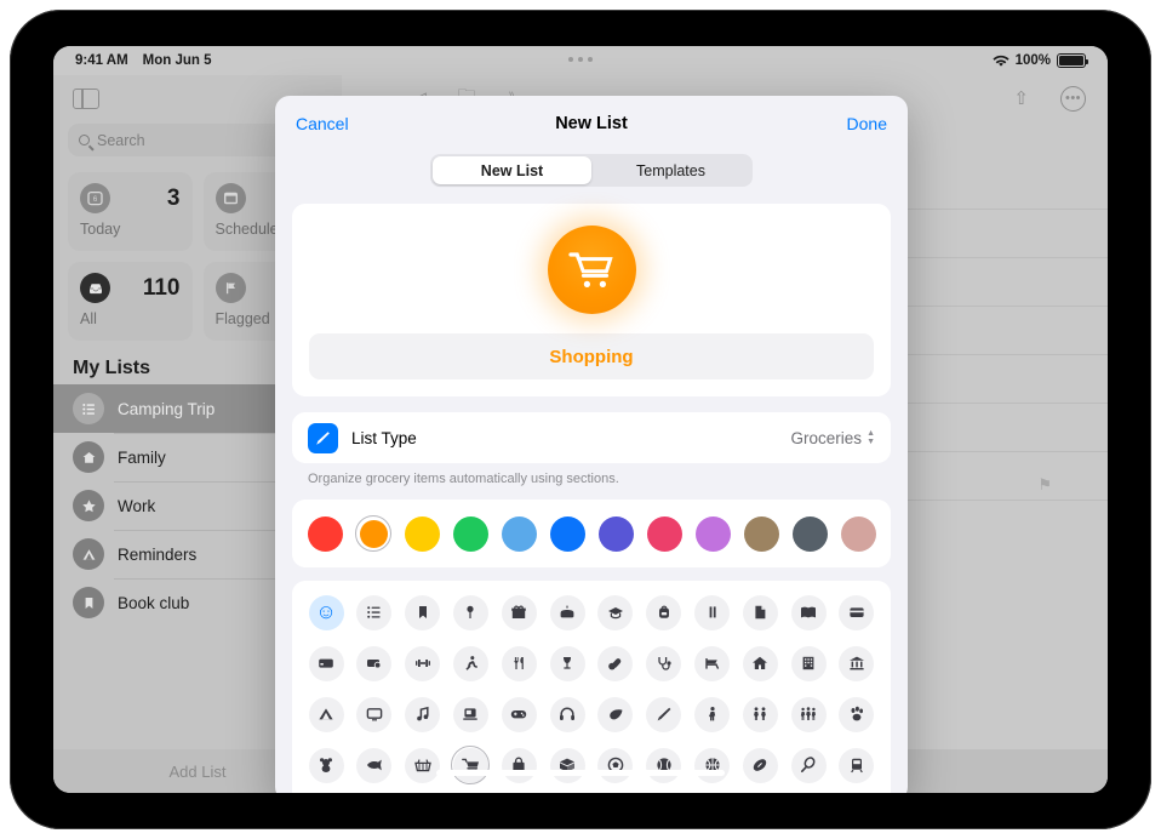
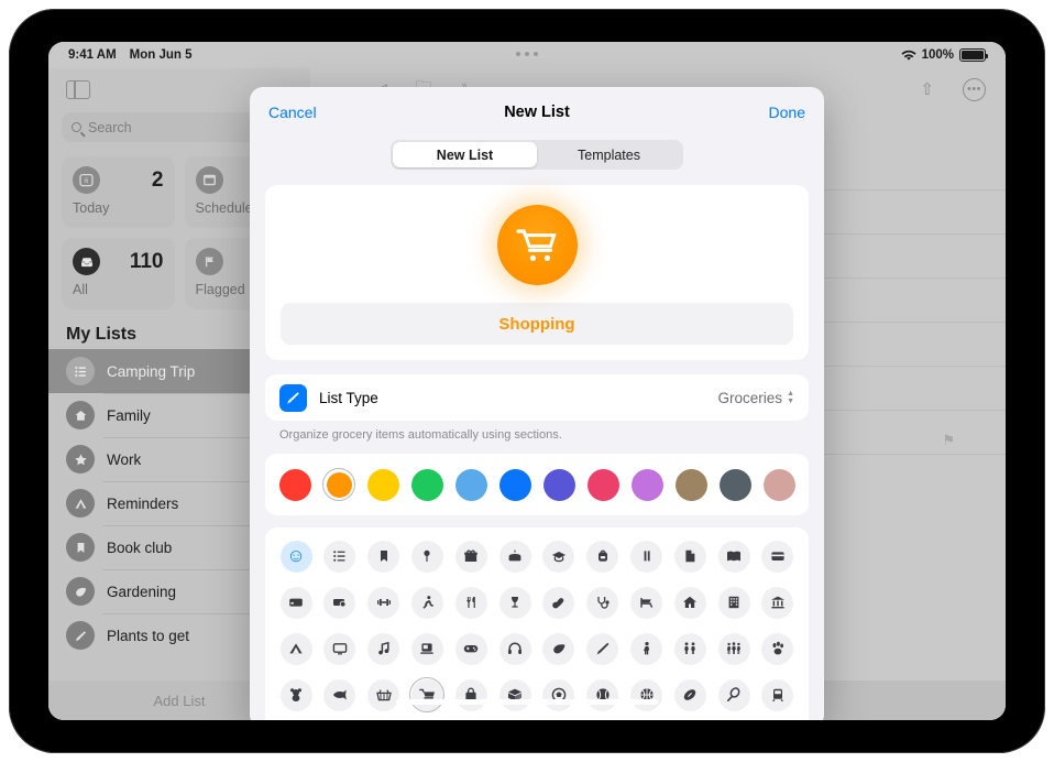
  9:41 AM
  Mon Jun 5
  100%
  Search
- 3
+ 2
  Today
  Schedul
  110
  All
  Flagged
  My Lists
  Camping Trip
  Family
  Work
  Reminders
  Book club
+ Gardening
+ Plants to get
  ⇧
  •••
  ⚑
  Add List
  Cancel
  New List
  Done
  New List
  Templates
  Shopping
  List Type
  Groceries
  Organize grocery items automatically using sections.
  ☺
